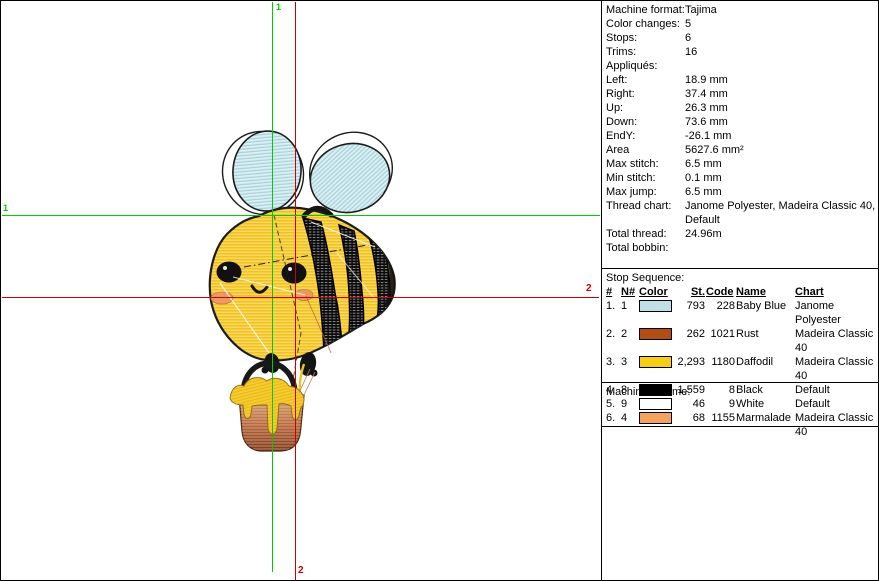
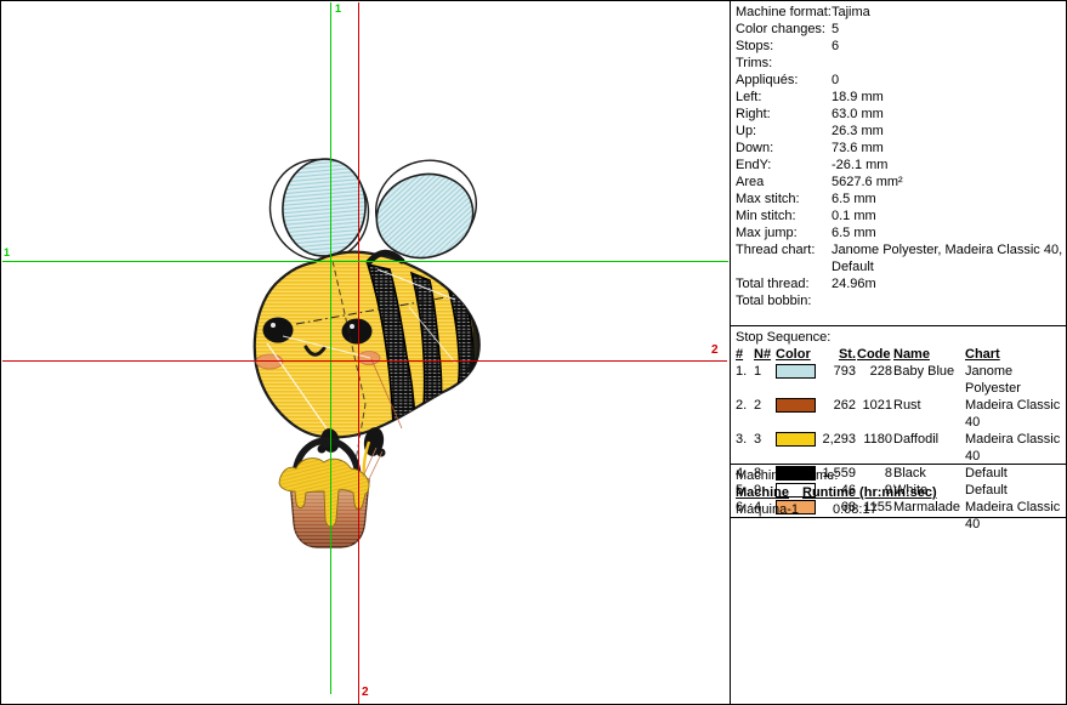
  1
  2
  1
  2
  Machine format:
  Tajima
  Color changes:
  5
  Stops:
  6
  Trims:
- 16
  Appliqués:
+ 0
  Left:
  18.9 mm
  Right:
- 37.4 mm
+ 63.0 mm
  Up:
  26.3 mm
  Down:
  73.6 mm
  EndY:
  -26.1 mm
  Area
  5627.6 mm²
  Max stitch:
  6.5 mm
  Min stitch:
  0.1 mm
  Max jump:
  6.5 mm
  Thread chart:
  Janome Polyester, Madeira Classic 40, Default
  Total thread:
  24.96m
  Total bobbin:
  Stop Sequence:
  #
  N#
  Color
  St.
  Code
  Name
  Chart
  1.
  1
  793
  228
  Baby Blue
  Janome Polyester
  2.
  2
  262
  1021
  Rust
  Madeira Classic 40
  3.
  3
  2,293
  1180
  Daffodil
  Madeira Classic 40
  4.
  8
  1,559
  8
  Black
  Default
  5.
  9
  46
  9
  White
  Default
  6.
  4
  68
  1155
  Marmalade
  Madeira Classic 40
  Machine runtime:
+ Machine
+ Runtime (hr:min:sec)
+ Máquina-1
+ 0:08:17
